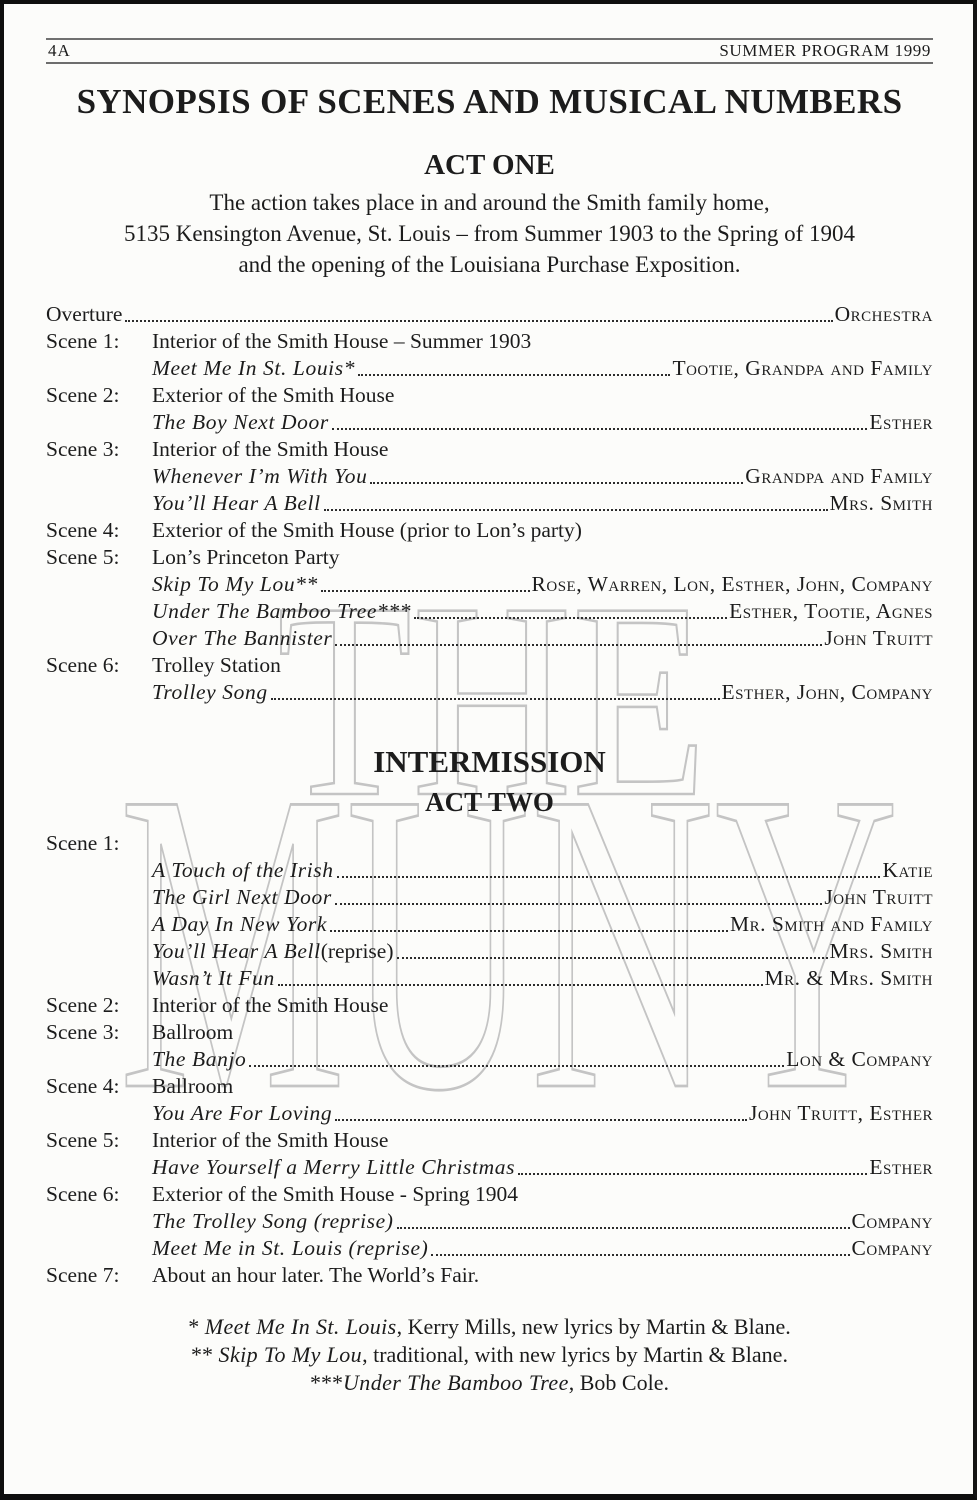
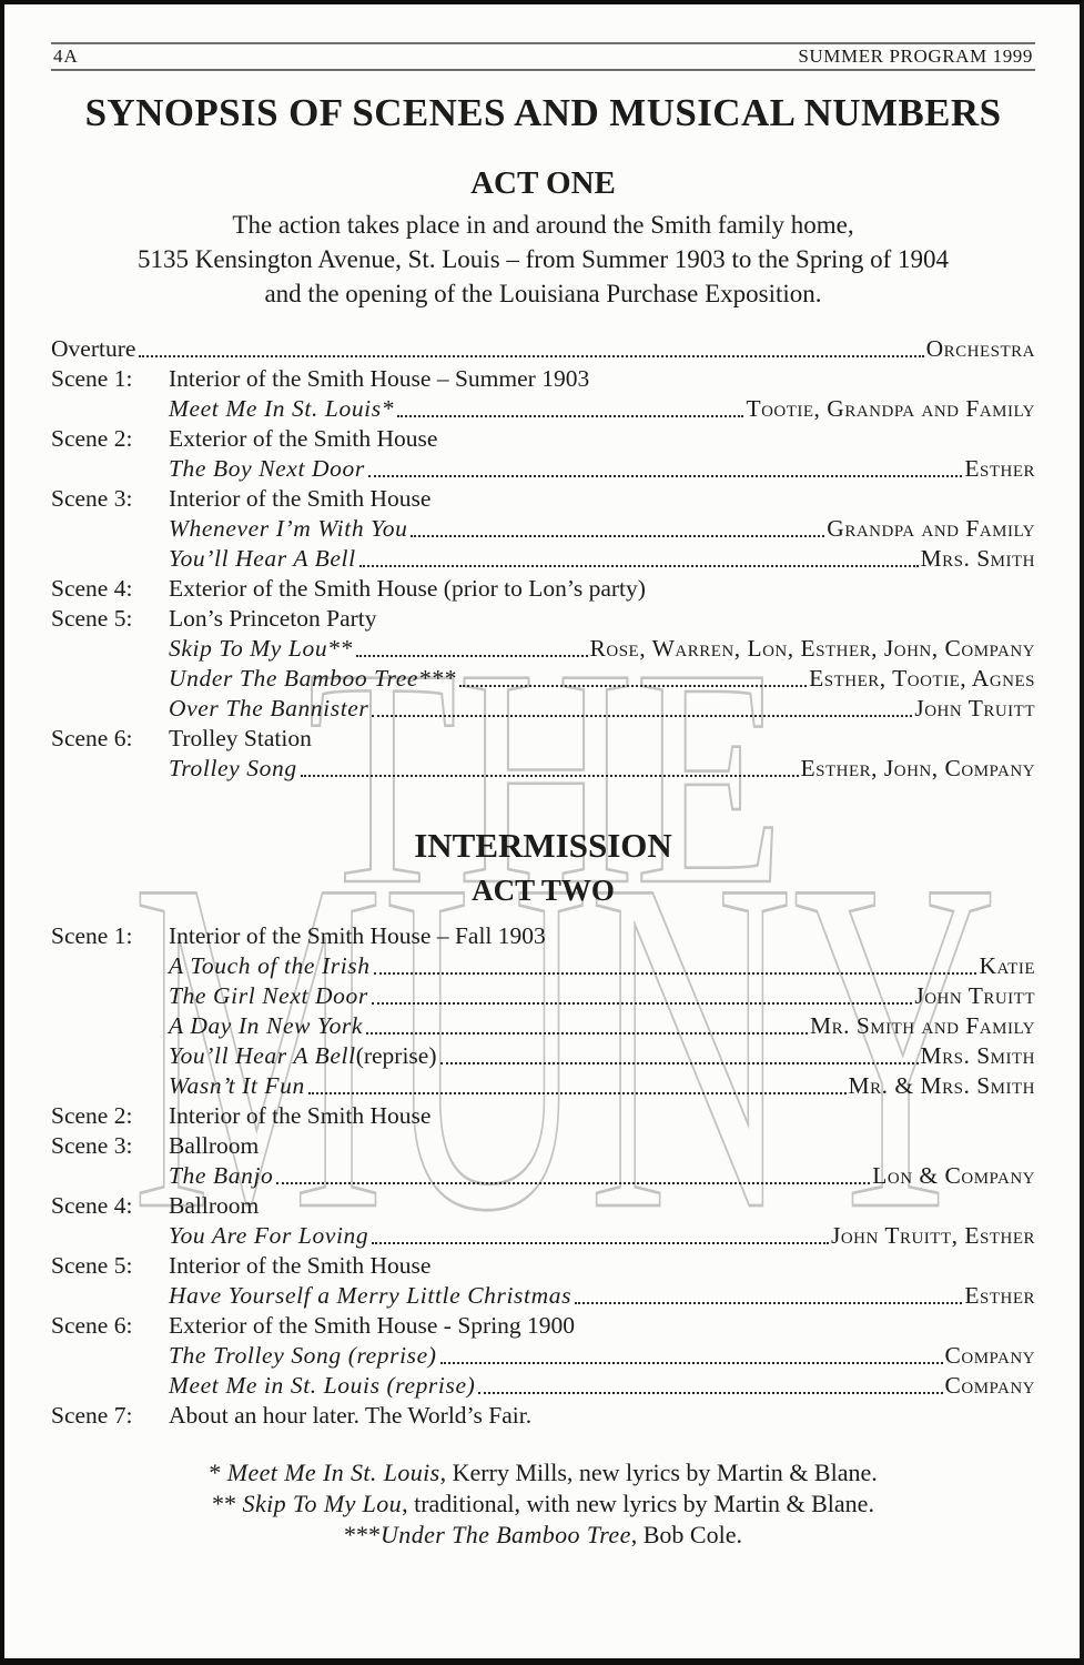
  THE
  MUNY
  4A
  SUMMER PROGRAM 1999
  SYNOPSIS OF SCENES AND MUSICAL NUMBERS
  ACT ONE
  The action takes place in and around the Smith family home,
  5135 Kensington Avenue, St. Louis – from Summer 1903 to the Spring of 1904
  and the opening of the Louisiana Purchase Exposition.
  Overture
  Orchestra
  Scene 1:
  Interior of the Smith House – Summer 1903
  Meet Me In St. Louis*
  Tootie, Grandpa and Family
  Scene 2:
  Exterior of the Smith House
  The Boy Next Door
  Esther
  Scene 3:
  Interior of the Smith House
  Whenever I’m With You
  Grandpa and Family
  You’ll Hear A Bell
  Mrs. Smith
  Scene 4:
  Exterior of the Smith House (prior to Lon’s party)
  Scene 5:
  Lon’s Princeton Party
  Skip To My Lou**
  Rose, Warren, Lon, Esther, John, Company
  Under The Bamboo Tree***
  Esther, Tootie, Agnes
  Over The Bannister
  John Truitt
  Scene 6:
  Trolley Station
  Trolley Song
  Esther, John, Company
  INTERMISSION
  ACT TWO
  Scene 1:
+ Interior of the Smith House – Fall 1903
  A Touch of the Irish
  Katie
  The Girl Next Door
  John Truitt
  A Day In New York
  Mr. Smith and Family
  You’ll Hear A Bell
  (reprise)
  Mrs. Smith
  Wasn’t It Fun
  Mr. & Mrs. Smith
  Scene 2:
  Interior of the Smith House
  Scene 3:
  Ballroom
  The Banjo
  Lon & Company
  Scene 4:
  Ballroom
  You Are For Loving
  John Truitt, Esther
  Scene 5:
  Interior of the Smith House
  Have Yourself a Merry Little Christmas
  Esther
  Scene 6:
- Exterior of the Smith House - Spring 1904
+ Exterior of the Smith House - Spring 1900
  The Trolley Song (reprise)
  Company
  Meet Me in St. Louis (reprise)
  Company
  Scene 7:
  About an hour later. The World’s Fair.
  * Meet Me In St. Louis, Kerry Mills, new lyrics by Martin & Blane.
  ** Skip To My Lou, traditional, with new lyrics by Martin & Blane.
  ***Under The Bamboo Tree, Bob Cole.
